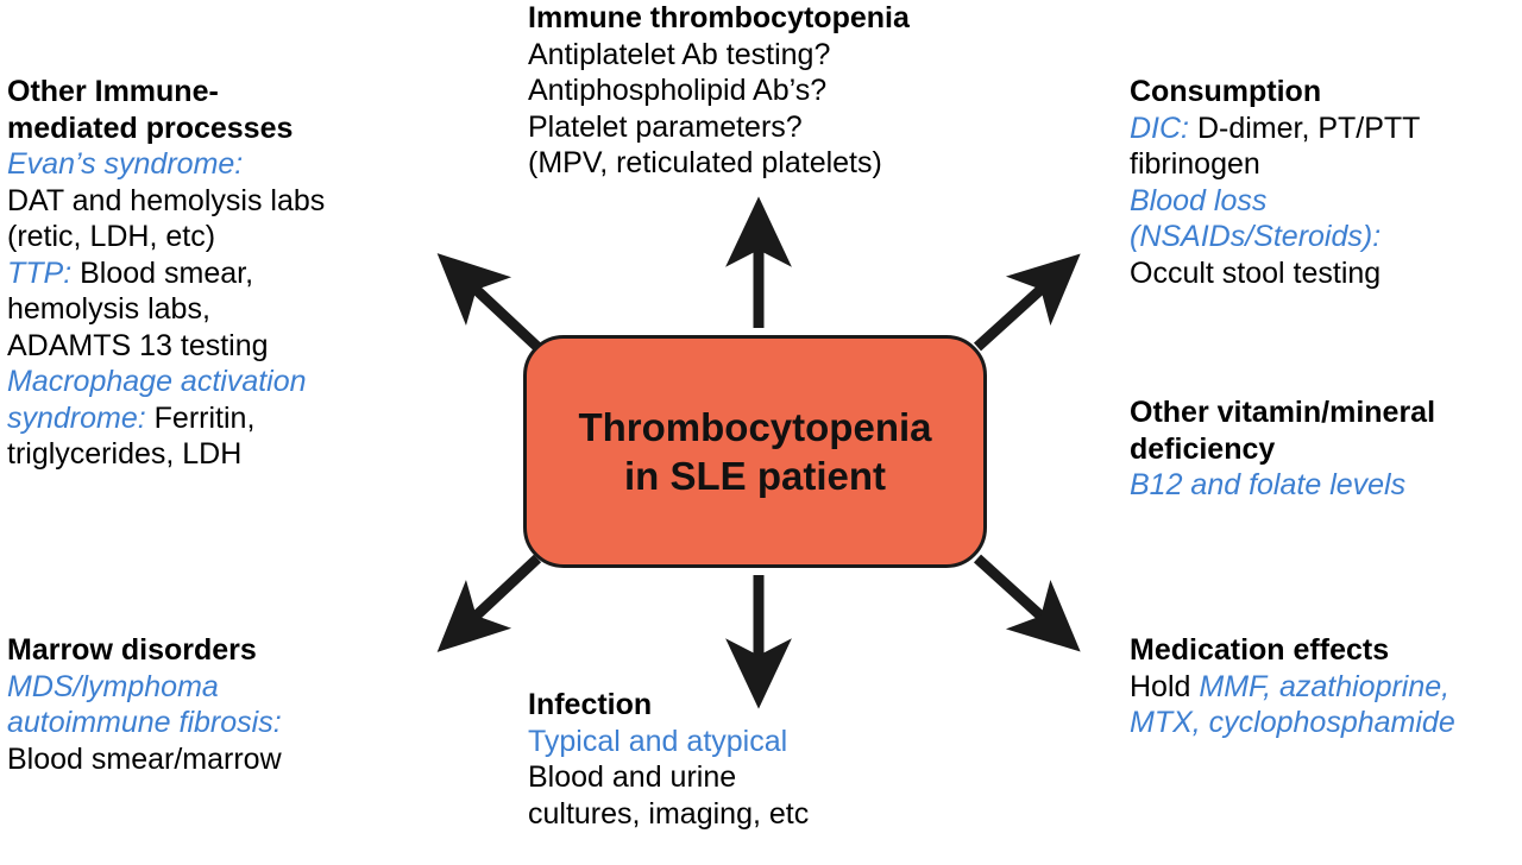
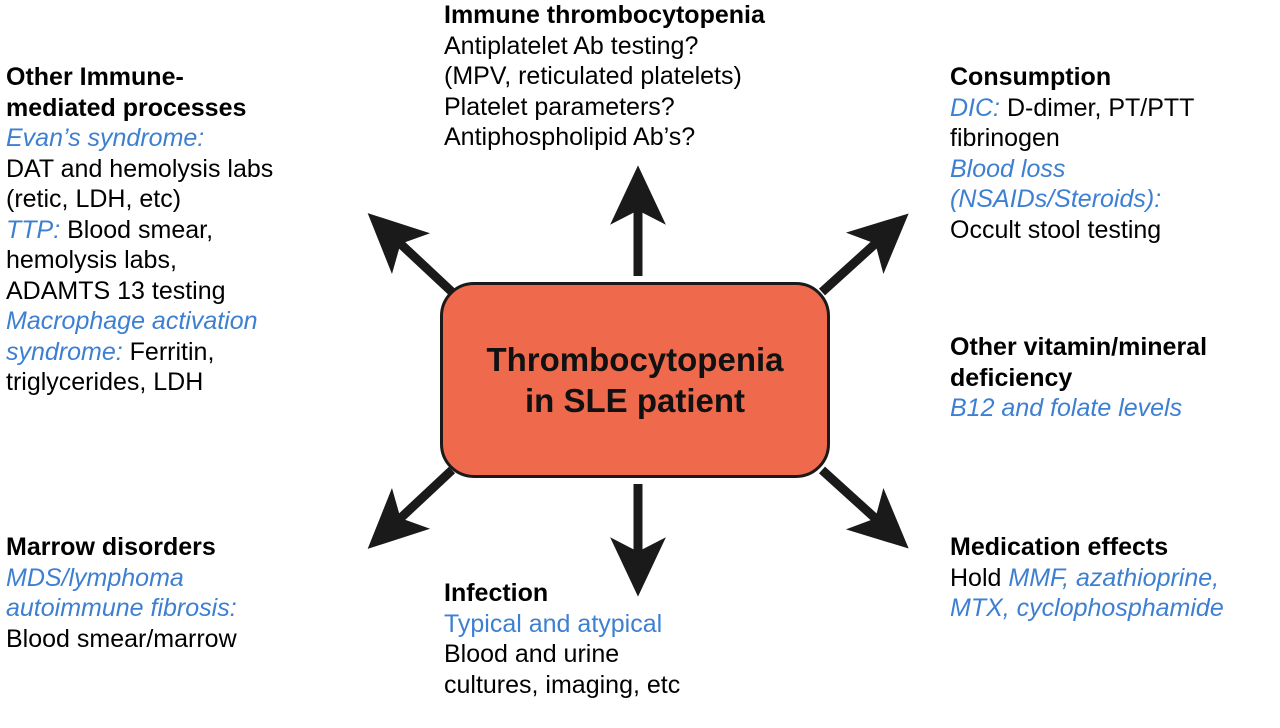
  Thrombocytopenia
  in SLE patient
  Immune thrombocytopenia
  Antiplatelet Ab testing?
- Antiphospholipid Ab’s?
+ (MPV, reticulated platelets)
  Platelet parameters?
- (MPV, reticulated platelets)
+ Antiphospholipid Ab’s?
  Other Immune-
  mediated processes
  Evan’s syndrome:
  DAT and hemolysis labs
  (retic, LDH, etc)
  TTP: Blood smear,
  hemolysis labs,
  ADAMTS 13 testing
  Macrophage activation
  syndrome: Ferritin,
  triglycerides, LDH
  Consumption
  DIC: D-dimer, PT/PTT
  fibrinogen
  Blood loss
  (NSAIDs/Steroids):
  Occult stool testing
  Other vitamin/mineral
  deficiency
  B12 and folate levels
  Marrow disorders
  MDS/lymphoma
  autoimmune fibrosis:
  Blood smear/marrow
  Infection
  Typical and atypical
  Blood and urine
  cultures, imaging, etc
  Medication effects
  Hold MMF, azathioprine,
  MTX, cyclophosphamide
